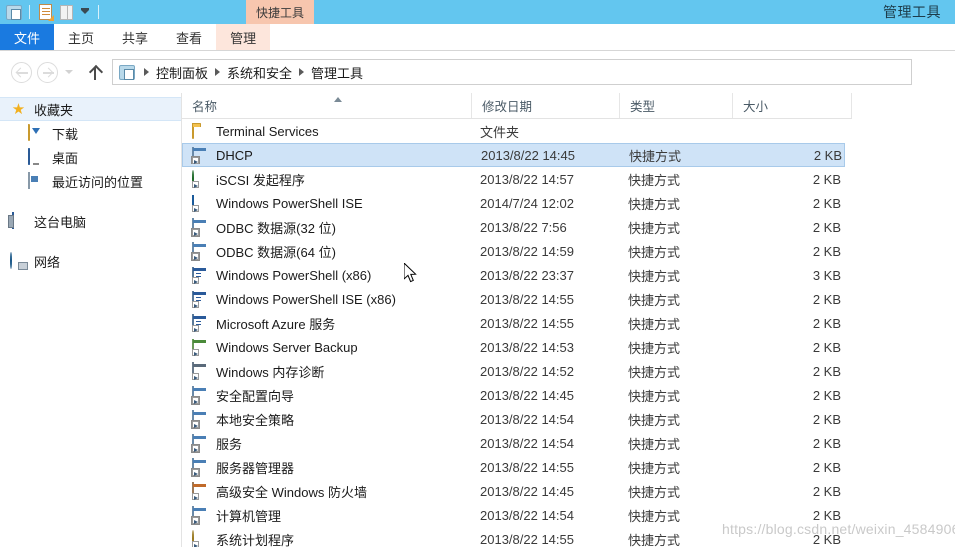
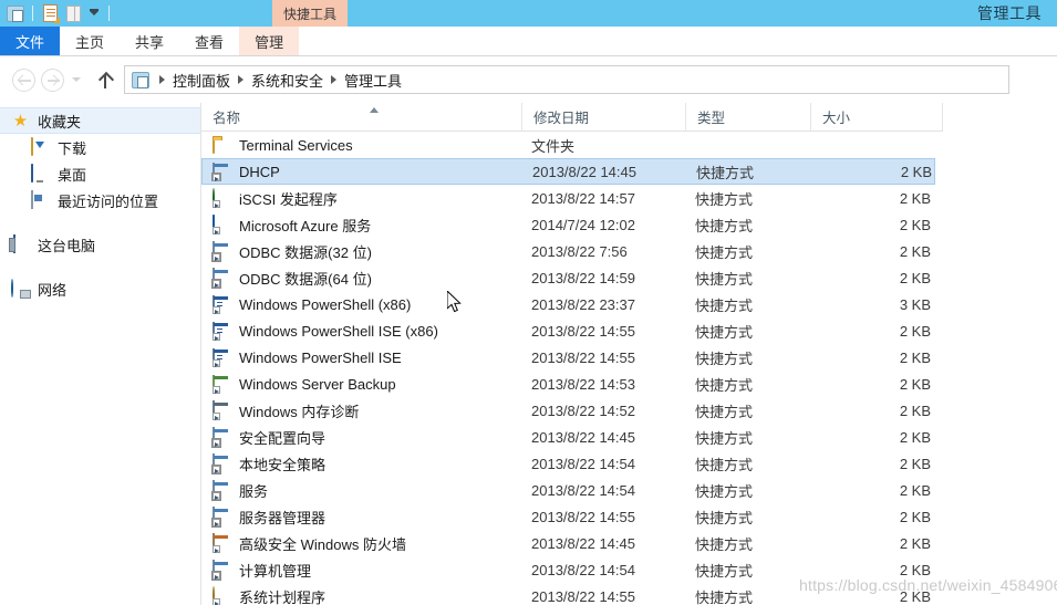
  快捷工具
  管理工具
  文件
  主页
  共享
  查看
  管理
  控制面板
  系统和安全
  管理工具
  ★
  收藏夹
  下载
  桌面
  最近访问的位置
  这台电脑
  网络
  名称
  修改日期
  类型
  大小
  Terminal Services
  文件夹
  DHCP
  2013/8/22 14:45
  快捷方式
  2 KB
  iSCSI 发起程序
  2013/8/22 14:57
  快捷方式
  2 KB
- Windows PowerShell ISE
+ Microsoft Azure 服务
  2014/7/24 12:02
  快捷方式
  2 KB
  ODBC 数据源(32 位)
  2013/8/22 7:56
  快捷方式
  2 KB
  ODBC 数据源(64 位)
  2013/8/22 14:59
  快捷方式
  2 KB
  Windows PowerShell (x86)
  2013/8/22 23:37
  快捷方式
  3 KB
  Windows PowerShell ISE (x86)
  2013/8/22 14:55
  快捷方式
  2 KB
- Microsoft Azure 服务
+ Windows PowerShell ISE
  2013/8/22 14:55
  快捷方式
  2 KB
  Windows Server Backup
  2013/8/22 14:53
  快捷方式
  2 KB
  Windows 内存诊断
  2013/8/22 14:52
  快捷方式
  2 KB
  安全配置向导
  2013/8/22 14:45
  快捷方式
  2 KB
  本地安全策略
  2013/8/22 14:54
  快捷方式
  2 KB
  服务
  2013/8/22 14:54
  快捷方式
  2 KB
  服务器管理器
  2013/8/22 14:55
  快捷方式
  2 KB
  高级安全 Windows 防火墙
  2013/8/22 14:45
  快捷方式
  2 KB
  计算机管理
  2013/8/22 14:54
  快捷方式
  2 KB
  系统计划程序
  2013/8/22 14:55
  快捷方式
  2 KB
  https://blog.csdn.net/weixin_458490
